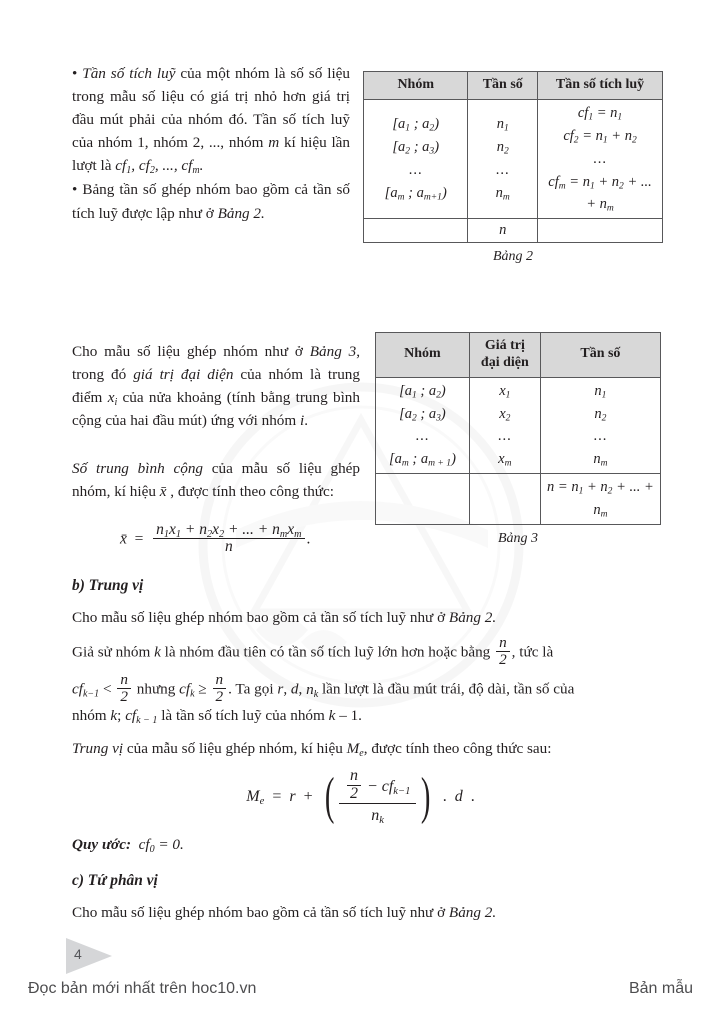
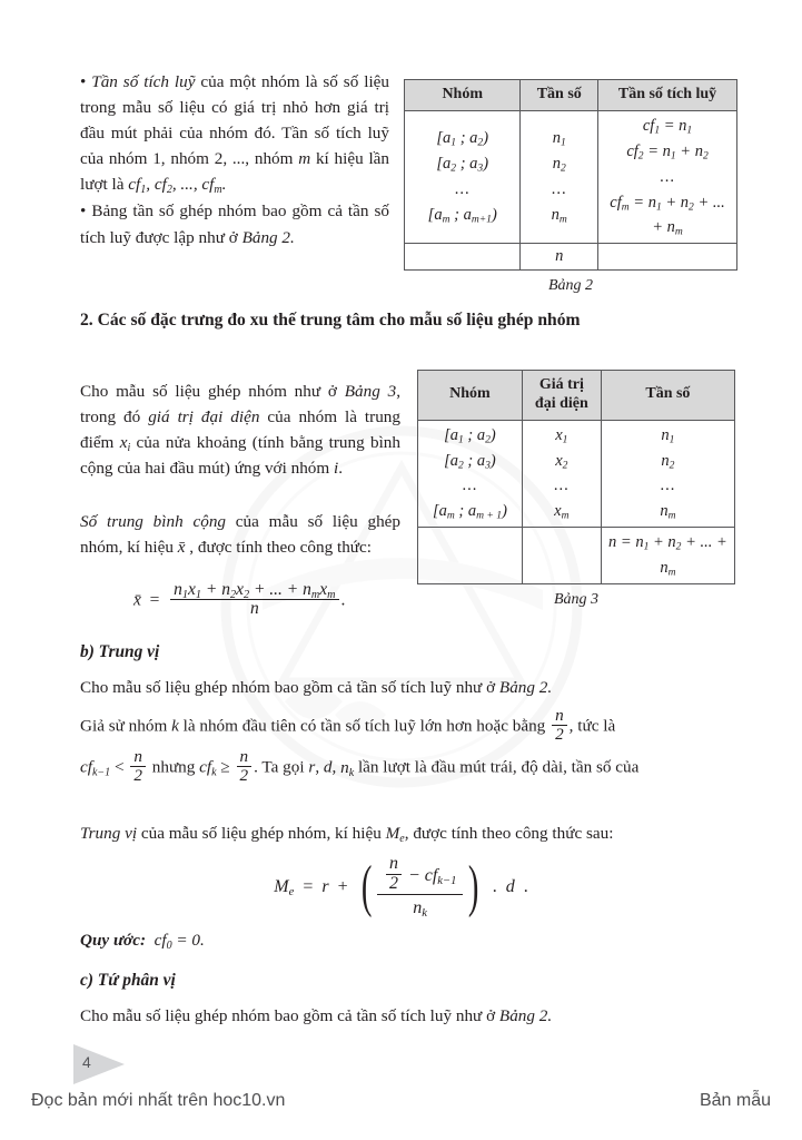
  • Tần số tích luỹ của một nhóm là số số liệu trong mẫu số liệu có giá trị nhỏ hơn giá trị đầu mút phải của nhóm đó. Tần số tích luỹ của nhóm 1, nhóm 2, ..., nhóm m kí hiệu lần lượt là cf1, cf2, ..., cfm.
  • Bảng tần số ghép nhóm bao gồm cả tần số tích luỹ được lập như ở Bảng 2.
  Nhóm	Tần số	Tần số tích luỹ
  [a1 ; a2) [a2 ; a3) ... [am ; am+1)	n1 n2 ... nm	cf1 = n1 cf2 = n1 + n2 ... cfm = n1 + n2 + ... + nm
  	n
  Bảng 2
+ 2. Các số đặc trưng đo xu thế trung tâm cho mẫu số liệu ghép nhóm
  Cho mẫu số liệu ghép nhóm như ở Bảng 3, trong đó giá trị đại diện của nhóm là trung điểm xi của nửa khoảng (tính bằng trung bình cộng của hai đầu mút) ứng với nhóm i.
  Số trung bình cộng của mẫu số liệu ghép nhóm, kí hiệu x̄ , được tính theo công thức:
  x̄ =
  n1x1 + n2x2 + ... + nmxm
  n
  .
  Nhóm	Giá trịđại diện	Tần số
  [a1 ; a2) [a2 ; a3) ... [am ; am + 1)	x1 x2 ... xm	n1 n2 ... nm
  		n = n1 + n2 + ... + nm
  Bảng 3
  b) Trung vị
  Cho mẫu số liệu ghép nhóm bao gồm cả tần số tích luỹ như ở Bảng 2.
  Giả sử nhóm k là nhóm đầu tiên có tần số tích luỹ lớn hơn hoặc bằng
  n
  2
  , tức là
  cfk−1 <
  n
  2
  nhưng cfk ≥
  n
  2
  . Ta gọi r, d, nk lần lượt là đầu mút trái, độ dài, tần số của
- nhóm k; cfk − 1 là tần số tích luỹ của nhóm k – 1.
  Trung vị của mẫu số liệu ghép nhóm, kí hiệu Me, được tính theo công thức sau:
  Me = r +
  (
  n
  2
  − cfk−1
  nk
  )
  . d .
  Quy ước: cf0 = 0.
  c) Tứ phân vị
  Cho mẫu số liệu ghép nhóm bao gồm cả tần số tích luỹ như ở Bảng 2.
  4
  Đọc bản mới nhất trên hoc10.vn
  Bản mẫu
